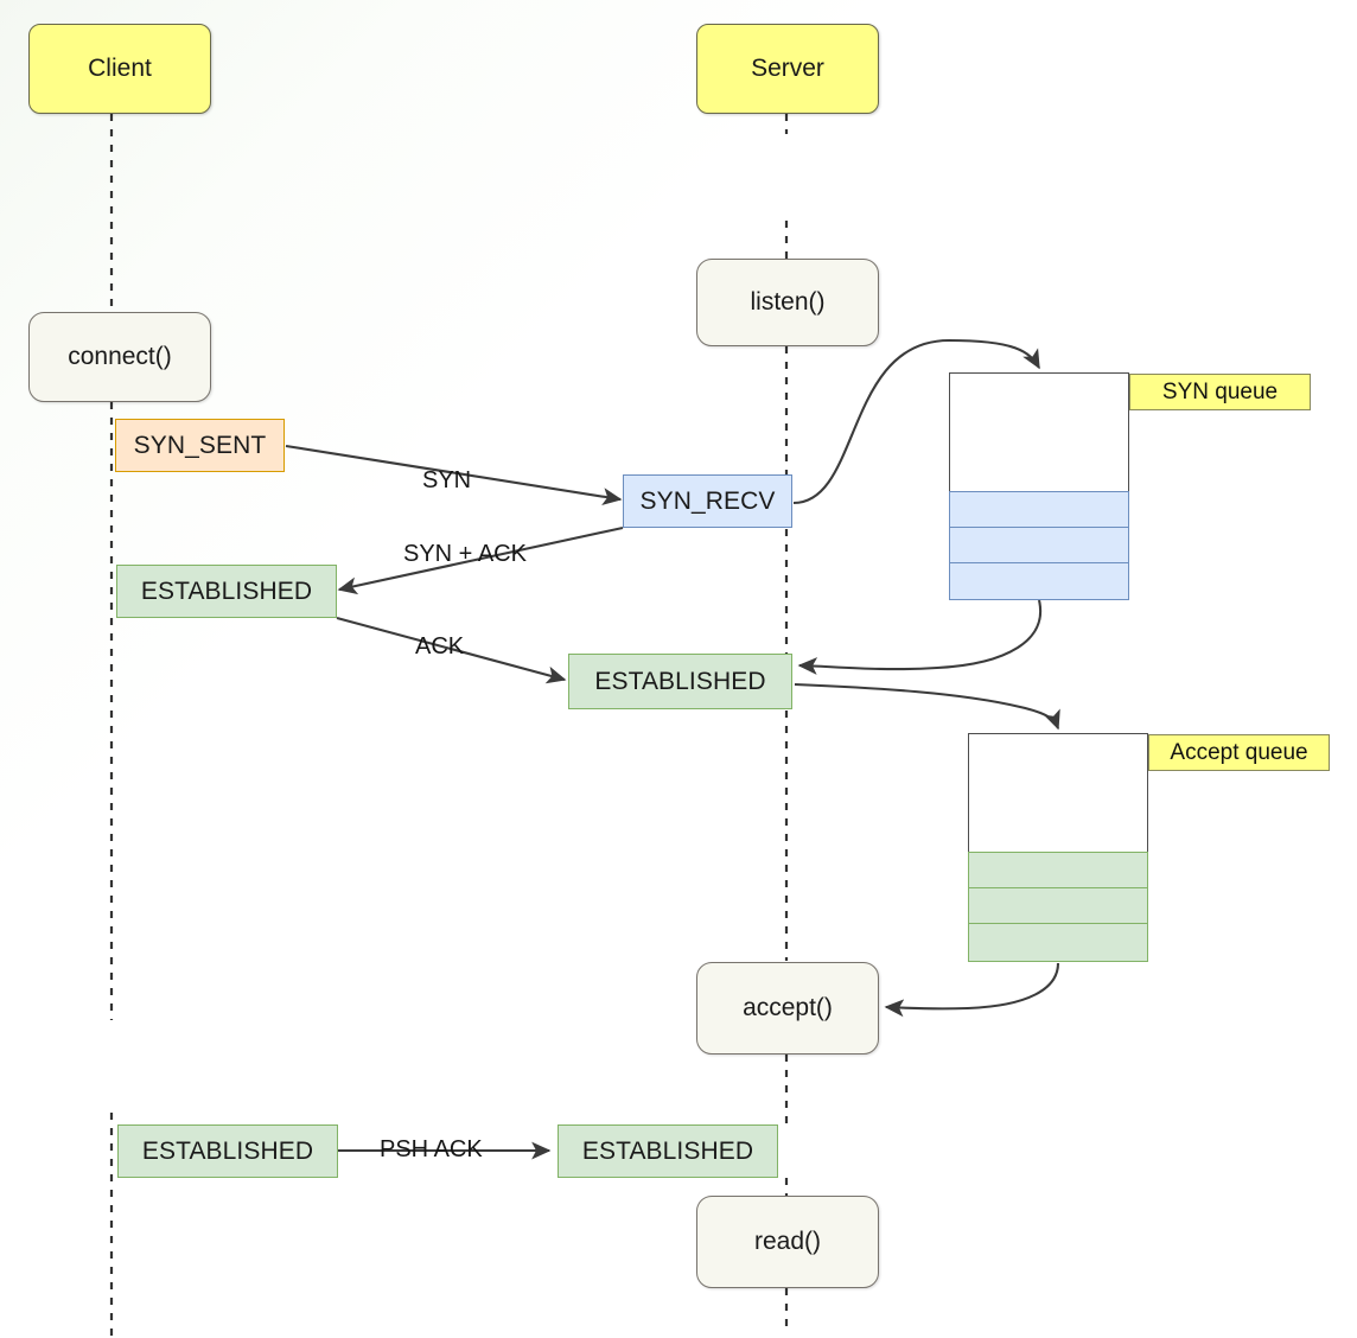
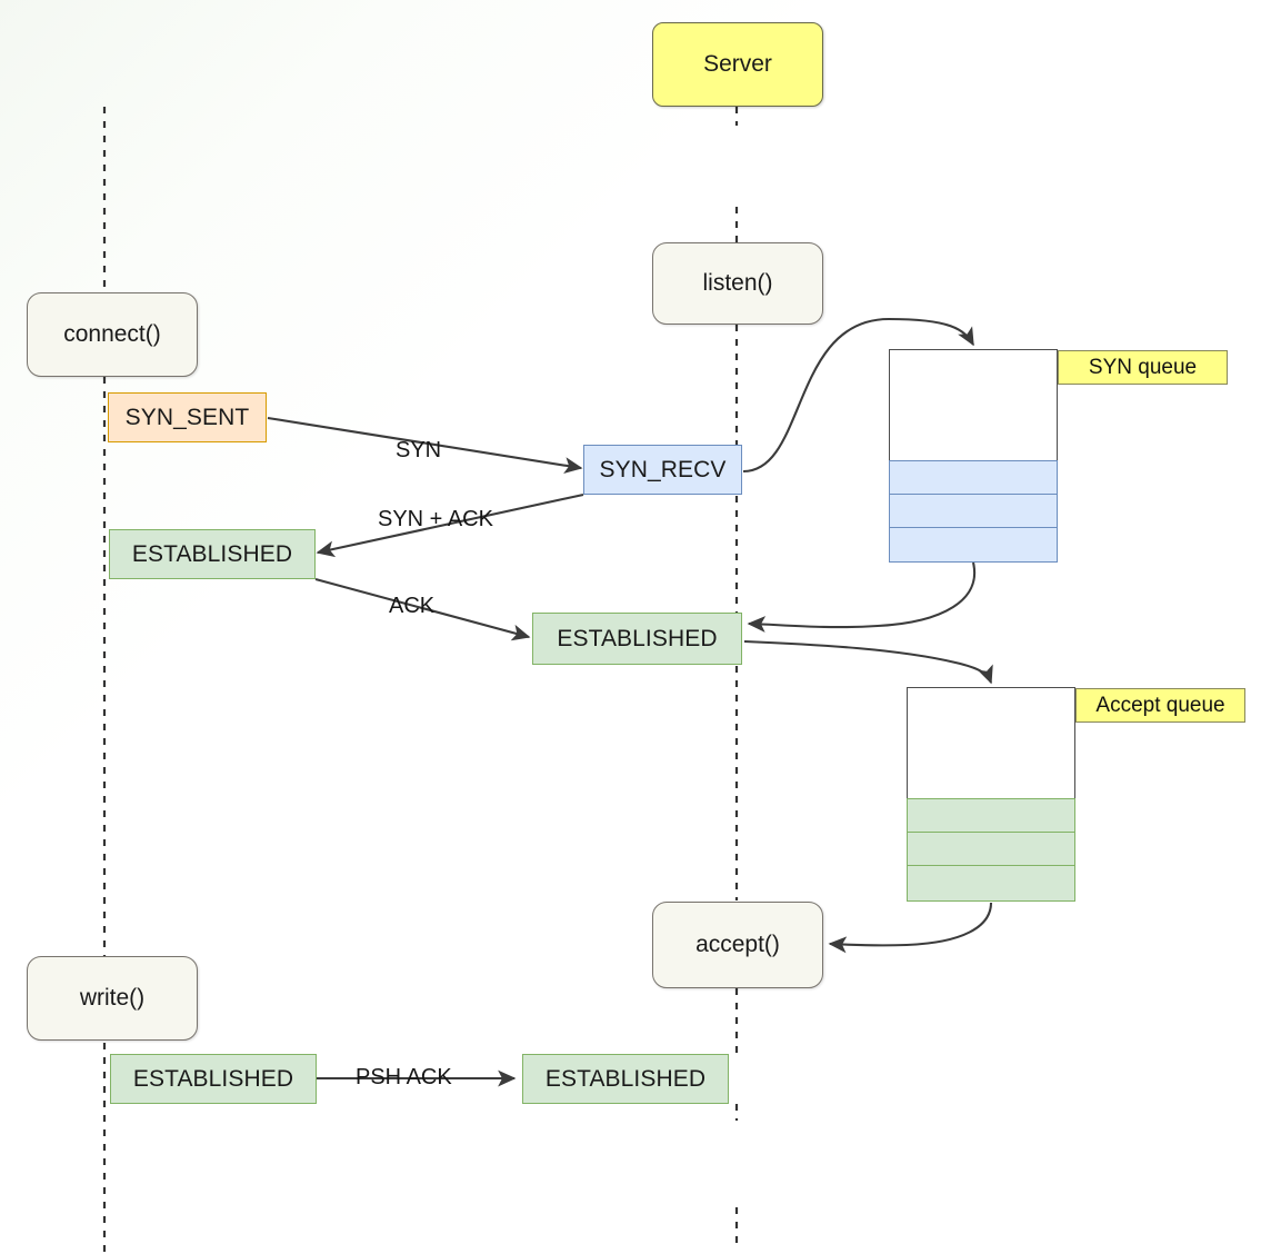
- Client
  Server
  connect()
+ write()
  listen()
  accept()
- read()
  SYN_SENT
  ESTABLISHED
  SYN_RECV
  ESTABLISHED
  ESTABLISHED
  ESTABLISHED
  SYN queue
  Accept queue
  SYN
  SYN + ACK
  ACK
  PSH ACK
